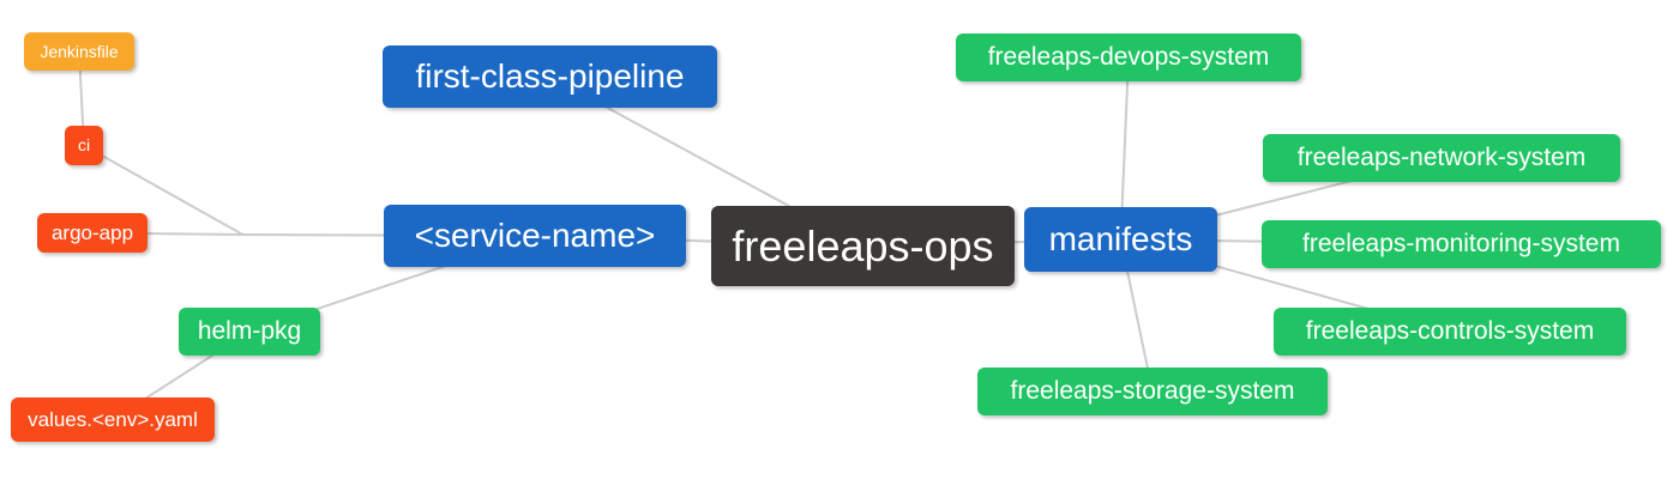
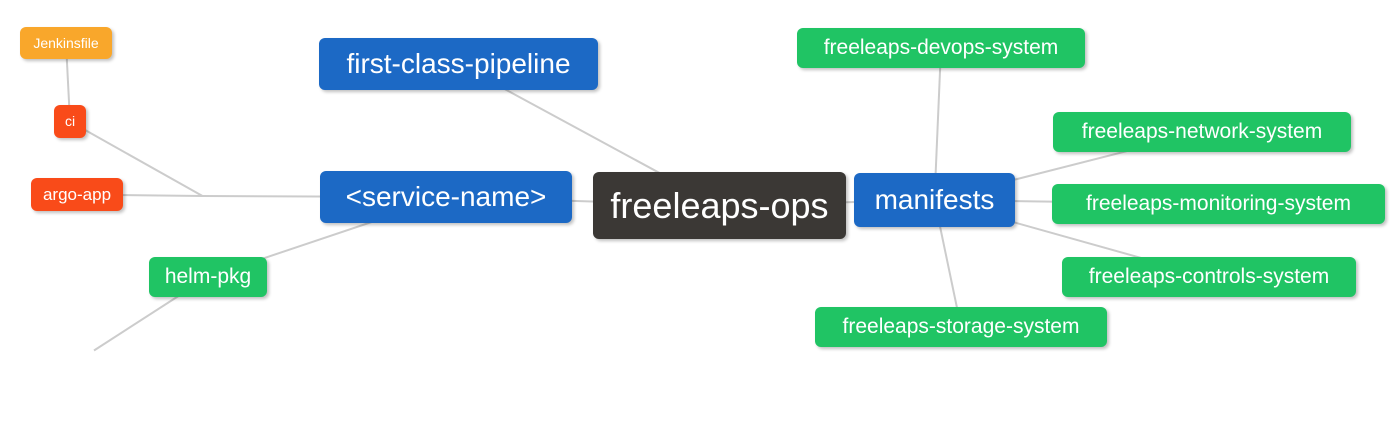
  Jenkinsfile
  ci
  argo-app
  first-class-pipeline
  <service-name>
  helm-pkg
- values.<env>.yaml
  freeleaps-ops
  manifests
  freeleaps-devops-system
  freeleaps-network-system
  freeleaps-monitoring-system
  freeleaps-controls-system
  freeleaps-storage-system
